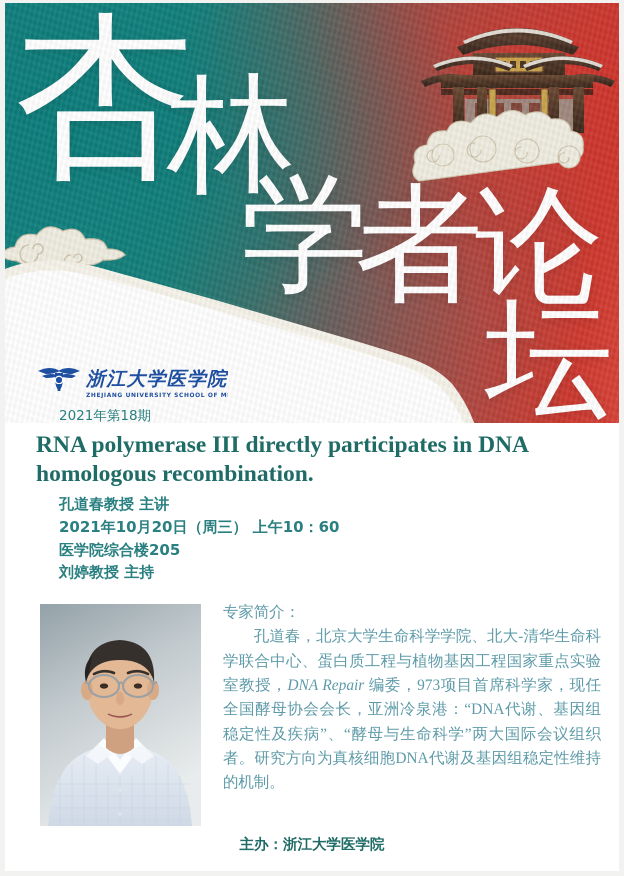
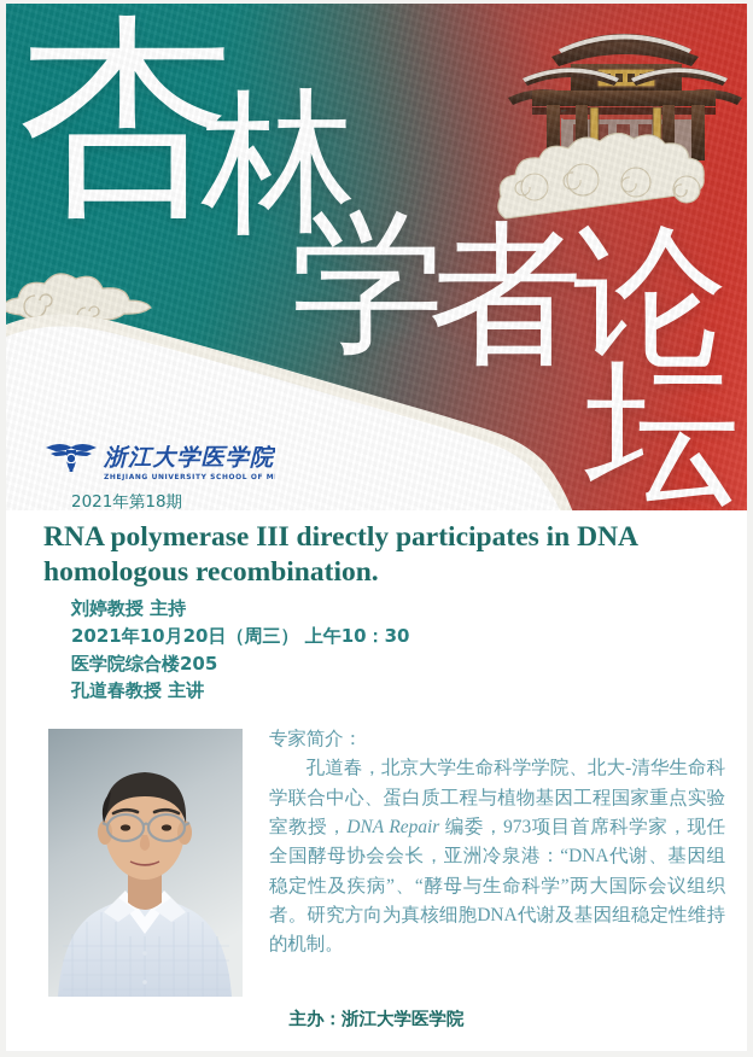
  杏
  林
  学
  者
  论
  坛
  浙江大学医学院
  2021年第18期
  RNA polymerase III directly participates in DNA homologous recombination.
- 孔道春教授 主讲
+ 刘婷教授 主持
- 2021年10月20日（周三） 上午10：60
+ 2021年10月20日（周三） 上午10：30
  医学院综合楼205
- 刘婷教授 主持
+ 孔道春教授 主讲
  专家简介：
  孔道春，北京大学生命科学学院、北大-清华生命科学联合中心、蛋白质工程与植物基因工程国家重点实验室教授，DNA Repair 编委，973项目首席科学家，现任全国酵母协会会长，亚洲冷泉港：“DNA代谢、基因组稳定性及疾病”、“酵母与生命科学”两大国际会议组织者。研究方向为真核细胞DNA代谢及基因组稳定性维持的机制。
  主办：浙江大学医学院
